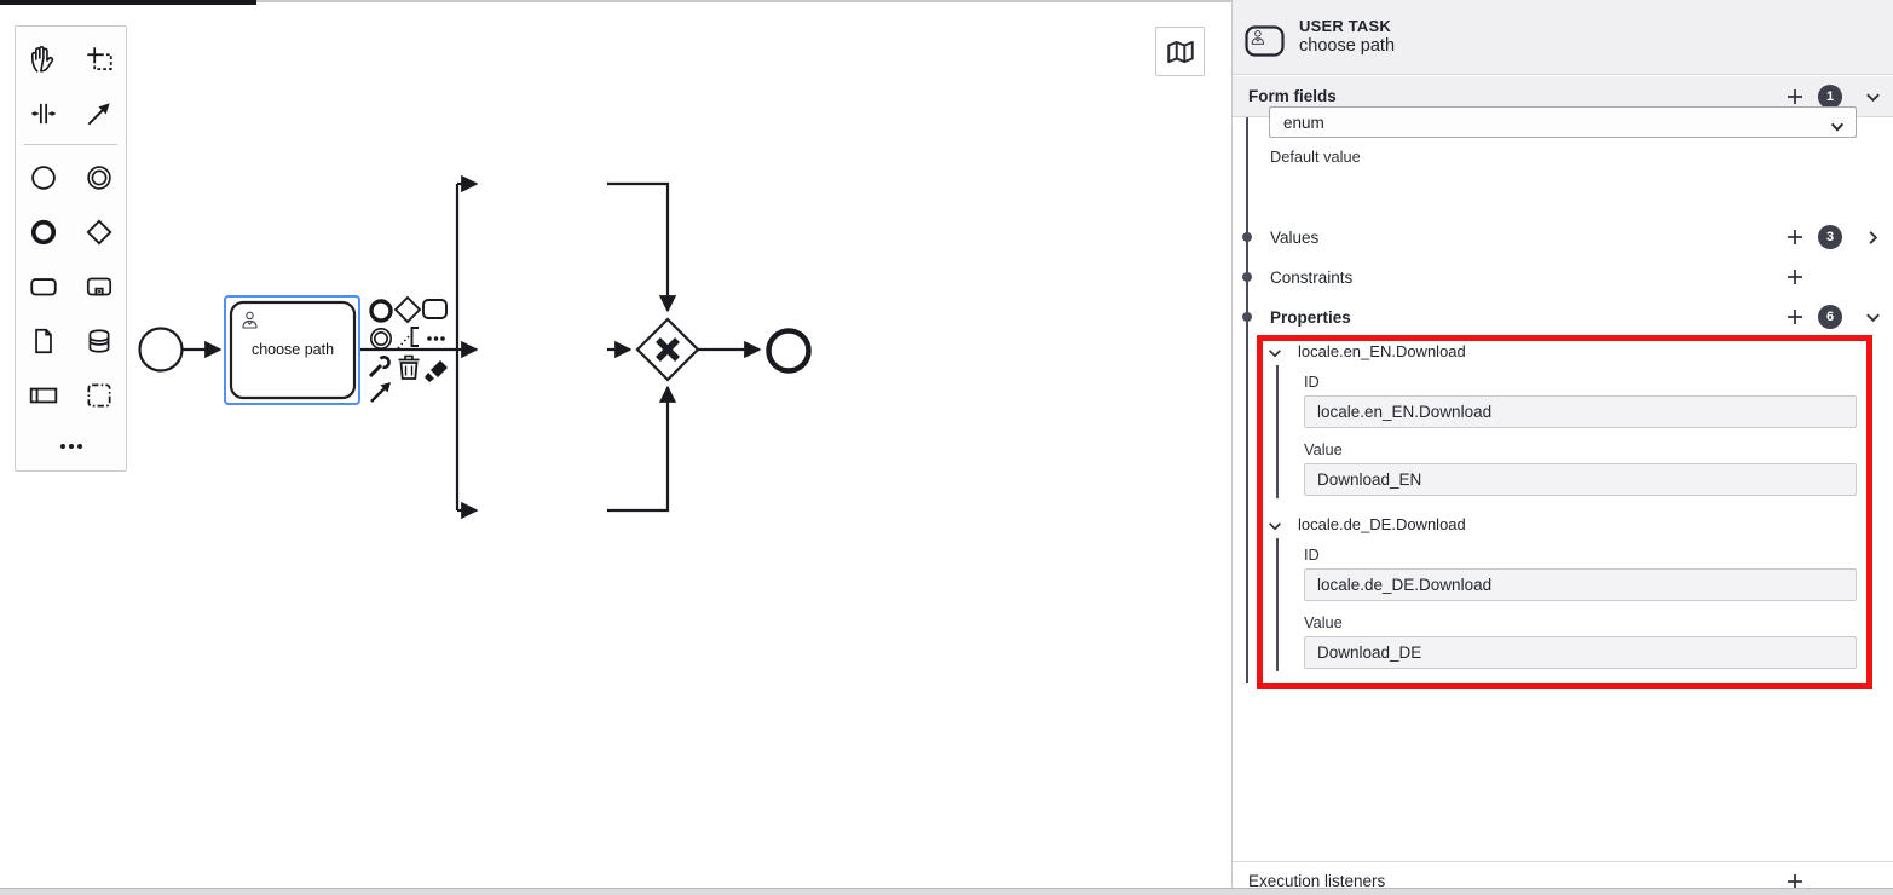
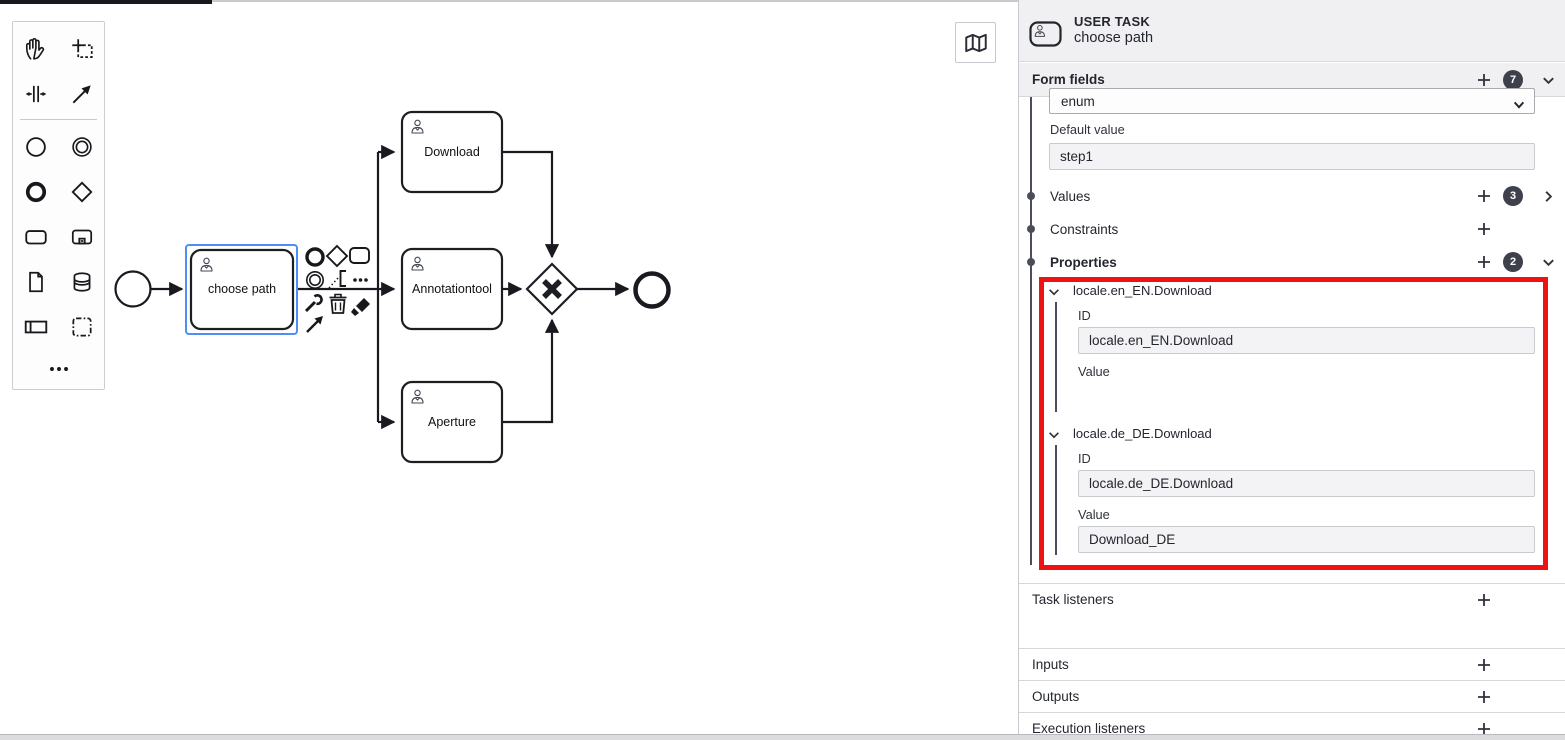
  choose path
+ Download
+ Annotationtool
+ Aperture
  USER TASK
  choose path
  Form fields
- 1
+ 7
  enum
  Default value
+ step1
  Values
  3
  Constraints
  Properties
- 6
+ 2
  locale.en_EN.Download
  ID
  locale.en_EN.Download
  Value
- Download_EN
  locale.de_DE.Download
  ID
  locale.de_DE.Download
  Value
  Download_DE
+ Task listeners
+ Inputs
+ Outputs
  Execution listeners
